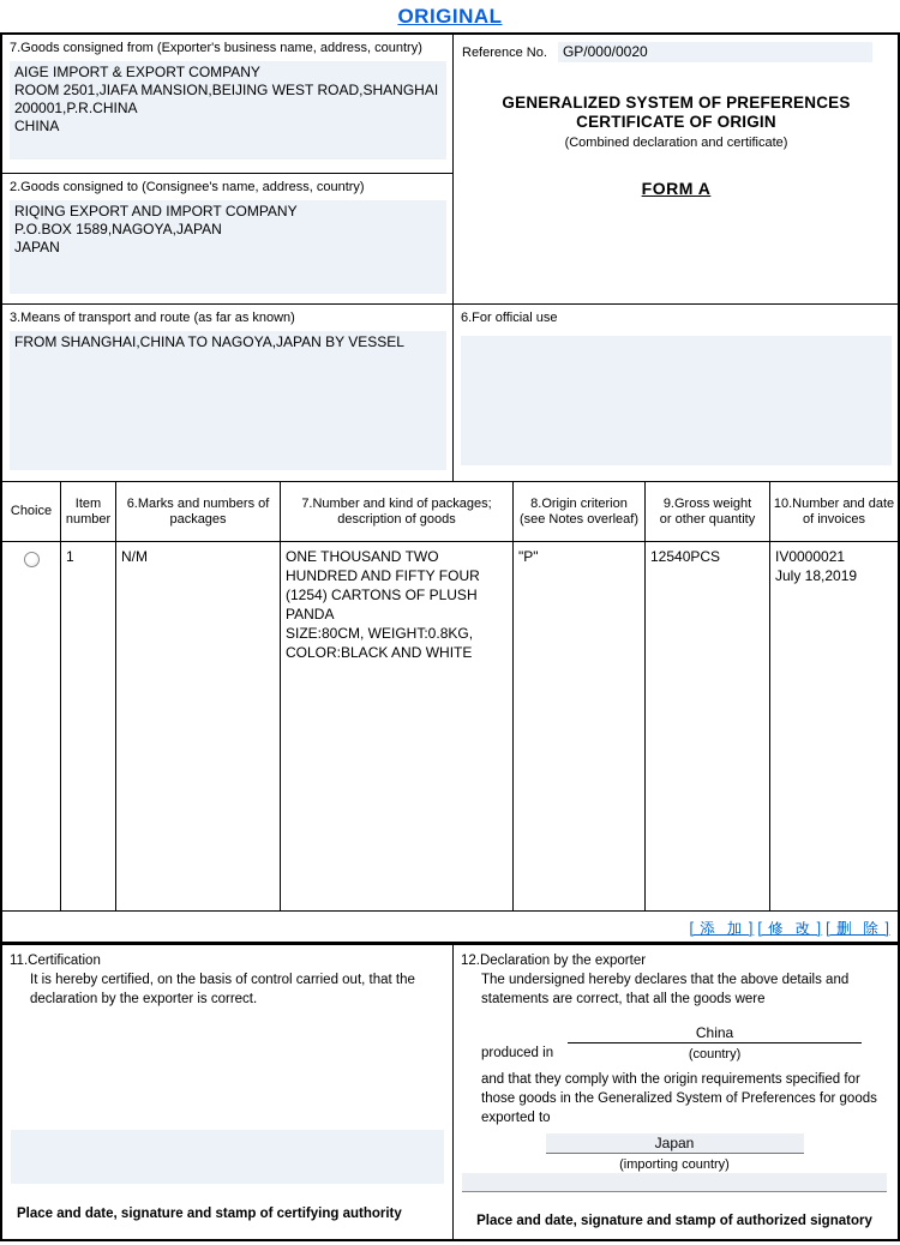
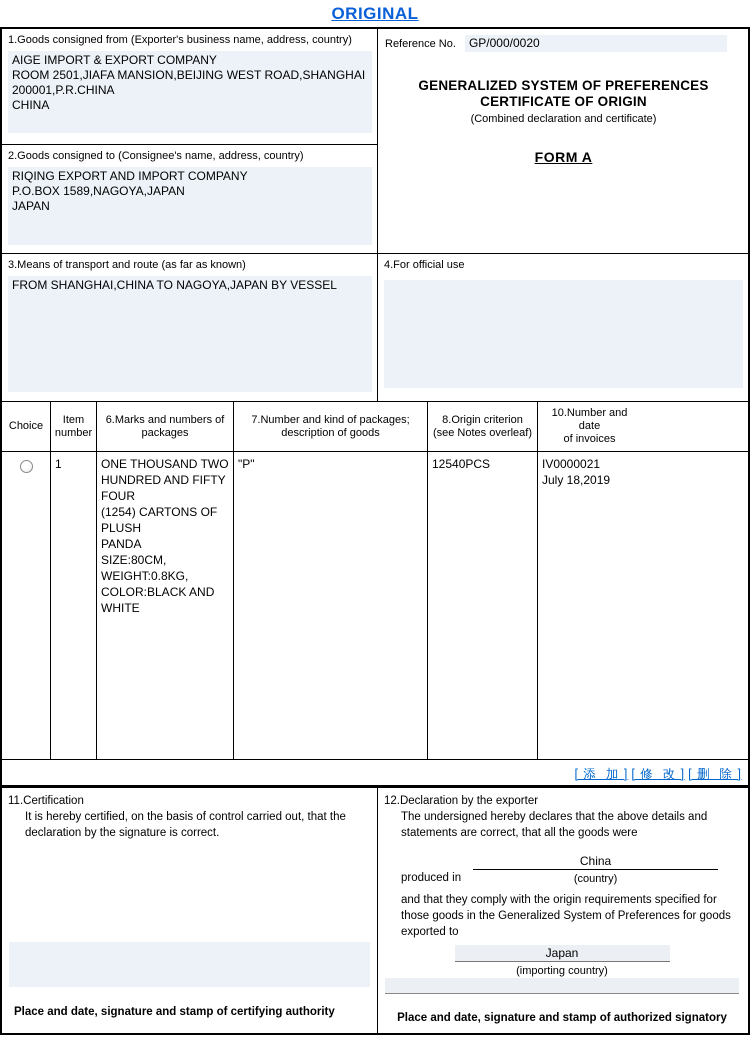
  ORIGINAL
- 7.Goods consigned from (Exporter's business name, address, country)
+ 1.Goods consigned from (Exporter's business name, address, country)
  AIGE IMPORT & EXPORT COMPANY
  ROOM 2501,JIAFA MANSION,BEIJING WEST ROAD,SHANGHAI
  200001,P.R.CHINA
  CHINA
  2.Goods consigned to (Consignee's name, address, country)
  RIQING EXPORT AND IMPORT COMPANY
  P.O.BOX 1589,NAGOYA,JAPAN
  JAPAN
  Reference No.
  GP/000/0020
  GENERALIZED SYSTEM OF PREFERENCES
  CERTIFICATE OF ORIGIN
  (Combined declaration and certificate)
  FORM A
  3.Means of transport and route (as far as known)
  FROM SHANGHAI,CHINA TO NAGOYA,JAPAN BY VESSEL
- 6.For official use
+ 4.For official use
  Choice
  Item
  number
  6.Marks and numbers of
  packages
  7.Number and kind of packages;
  description of goods
  8.Origin criterion
  (see Notes overleaf)
- 9.Gross weight
- or other quantity
  10.Number and date
  of invoices
  1
- N/M
  ONE THOUSAND TWO
  HUNDRED AND FIFTY FOUR
  (1254) CARTONS OF PLUSH
  PANDA
  SIZE:80CM, WEIGHT:0.8KG,
  COLOR:BLACK AND WHITE
  "P"
  12540PCS
  IV0000021
  July 18,2019
  [ 添 加 ] [ 修 改 ] [ 删 除 ]
  11.Certification
- It is hereby certified, on the basis of control carried out, that the declaration by the exporter is correct.
+ It is hereby certified, on the basis of control carried out, that the declaration by the signature is correct.
  Place and date, signature and stamp of certifying authority
  12.Declaration by the exporter
  The undersigned hereby declares that the above details and statements are correct, that all the goods were
  produced in
  China
  (country)
  and that they comply with the origin requirements specified for those goods in the Generalized System of Preferences for goods exported to
  Japan
  (importing country)
  Place and date, signature and stamp of authorized signatory
